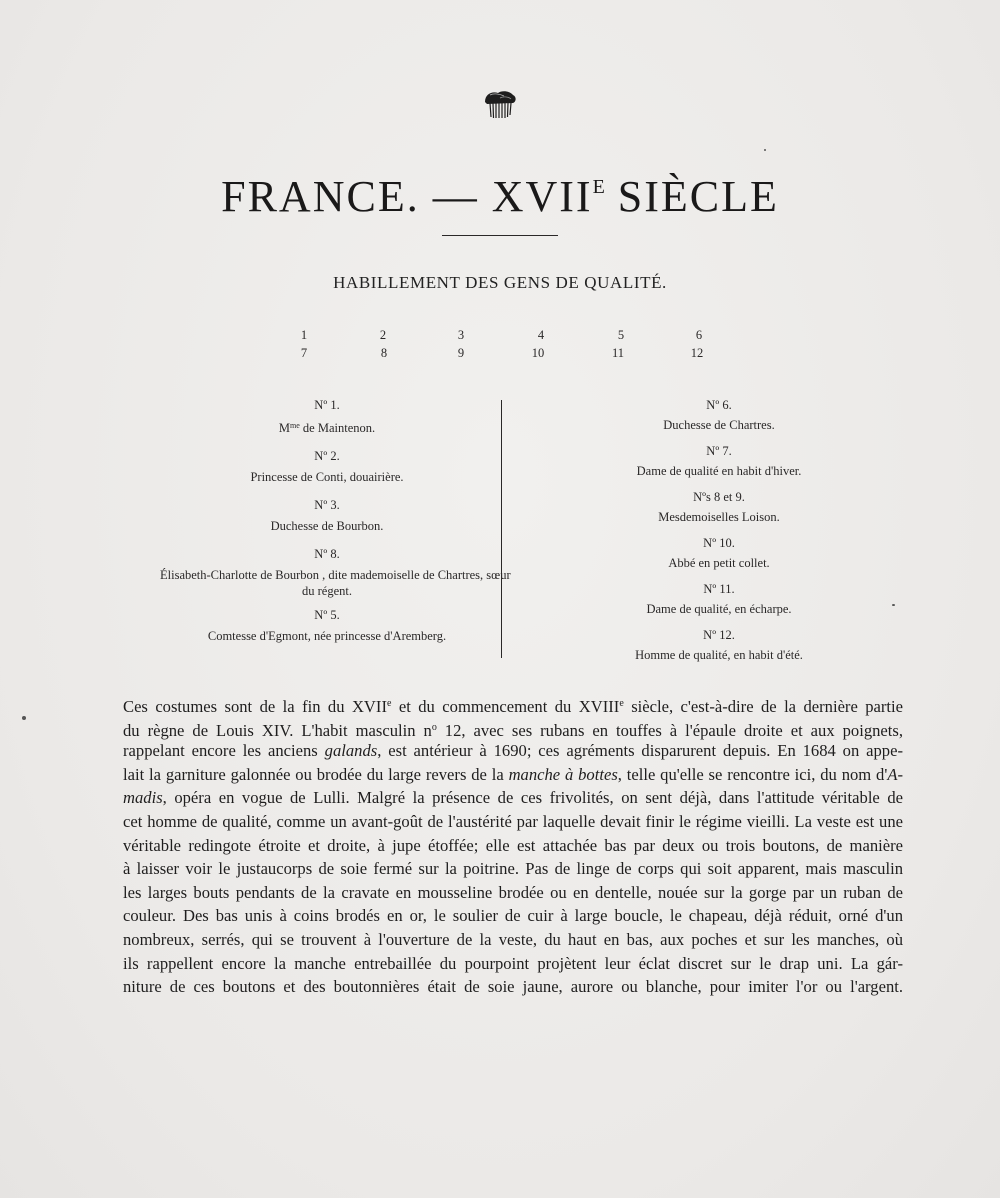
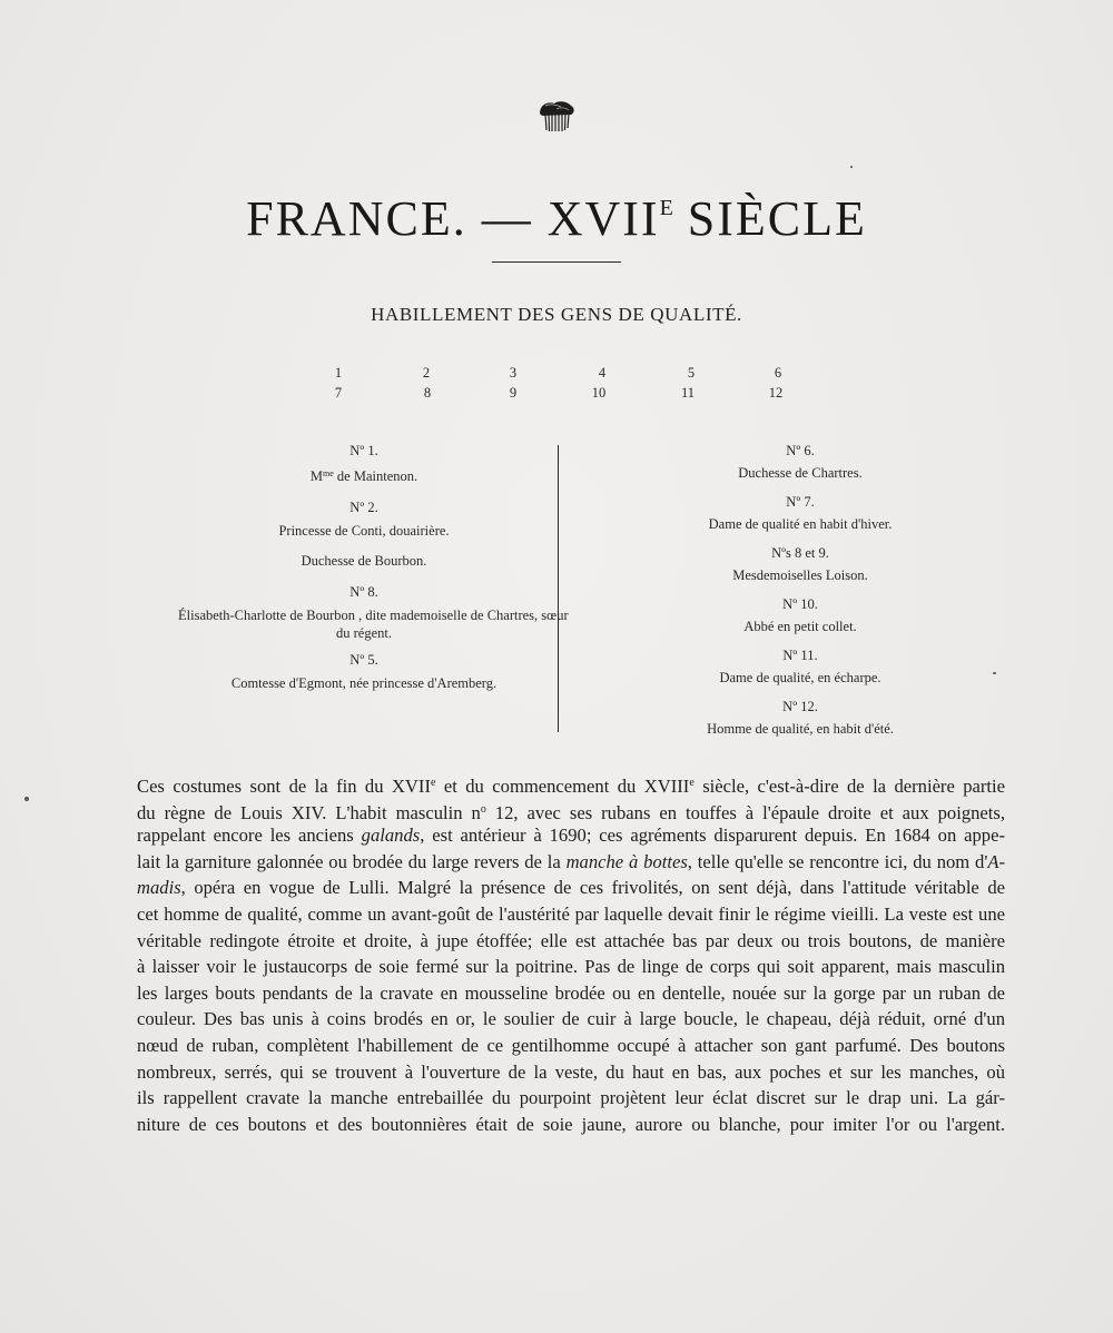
  FRANCE. — XVIIE SIÈCLE
  HABILLEMENT DES GENS DE QUALITÉ.
  1
  2
  3
  4
  5
  6
  7
  8
  9
  10
  11
  12
  Nº 1.
  Mme de Maintenon.
  Nº 2.
  Princesse de Conti, douairière.
- Nº 3.
  Duchesse de Bourbon.
  Nº 8.
  Élisabeth-Charlotte de Bourbon , dite mademoiselle de Chartres, sœur
  du régent.
  Nº 5.
  Comtesse d'Egmont, née princesse d'Aremberg.
  Nº 6.
  Duchesse de Chartres.
  Nº 7.
  Dame de qualité en habit d'hiver.
  Nºs 8 et 9.
  Mesdemoiselles Loison.
  Nº 10.
  Abbé en petit collet.
  Nº 11.
  Dame de qualité, en écharpe.
  Nº 12.
  Homme de qualité, en habit d'été.
  Ces costumes sont de la fin du XVIIe et du commencement du XVIIIe siècle, c'est-à-dire de la dernière partie
  du règne de Louis XIV. L'habit masculin no 12, avec ses rubans en touffes à l'épaule droite et aux poignets,
  rappelant encore les anciens galands, est antérieur à 1690; ces agréments disparurent depuis. En 1684 on appe-
  lait la garniture galonnée ou brodée du large revers de la manche à bottes, telle qu'elle se rencontre ici, du nom d'A-
  madis, opéra en vogue de Lulli. Malgré la présence de ces frivolités, on sent déjà, dans l'attitude véritable de
  cet homme de qualité, comme un avant-goût de l'austérité par laquelle devait finir le régime vieilli. La veste est une
  véritable redingote étroite et droite, à jupe étoffée; elle est attachée bas par deux ou trois boutons, de manière
  à laisser voir le justaucorps de soie fermé sur la poitrine. Pas de linge de corps qui soit apparent, mais masculin
  les larges bouts pendants de la cravate en mousseline brodée ou en dentelle, nouée sur la gorge par un ruban de
  couleur. Des bas unis à coins brodés en or, le soulier de cuir à large boucle, le chapeau, déjà réduit, orné d'un
+ nœud de ruban, complètent l'habillement de ce gentilhomme occupé à attacher son gant parfumé. Des boutons
  nombreux, serrés, qui se trouvent à l'ouverture de la veste, du haut en bas, aux poches et sur les manches, où
- ils rappellent encore la manche entrebaillée du pourpoint projètent leur éclat discret sur le drap uni. La gár-
+ ils rappellent cravate la manche entrebaillée du pourpoint projètent leur éclat discret sur le drap uni. La gár-
  niture de ces boutons et des boutonnières était de soie jaune, aurore ou blanche, pour imiter l'or ou l'argent.
